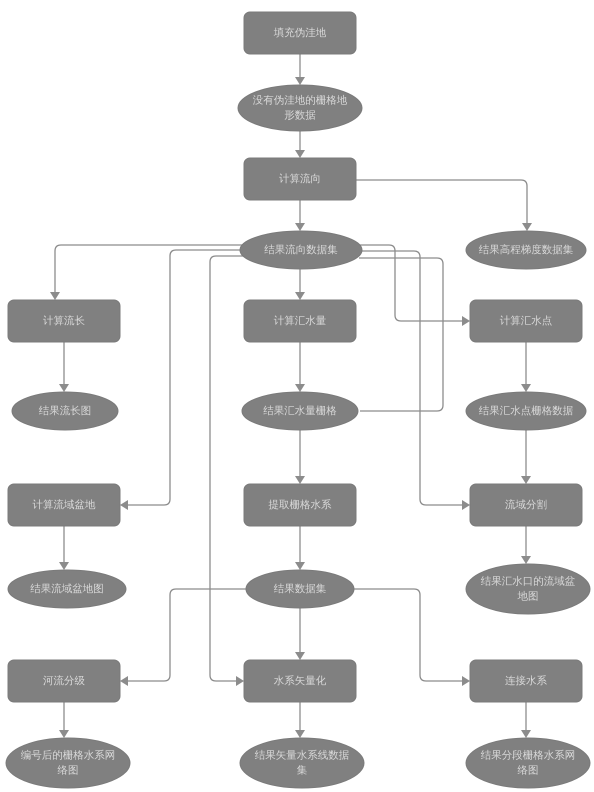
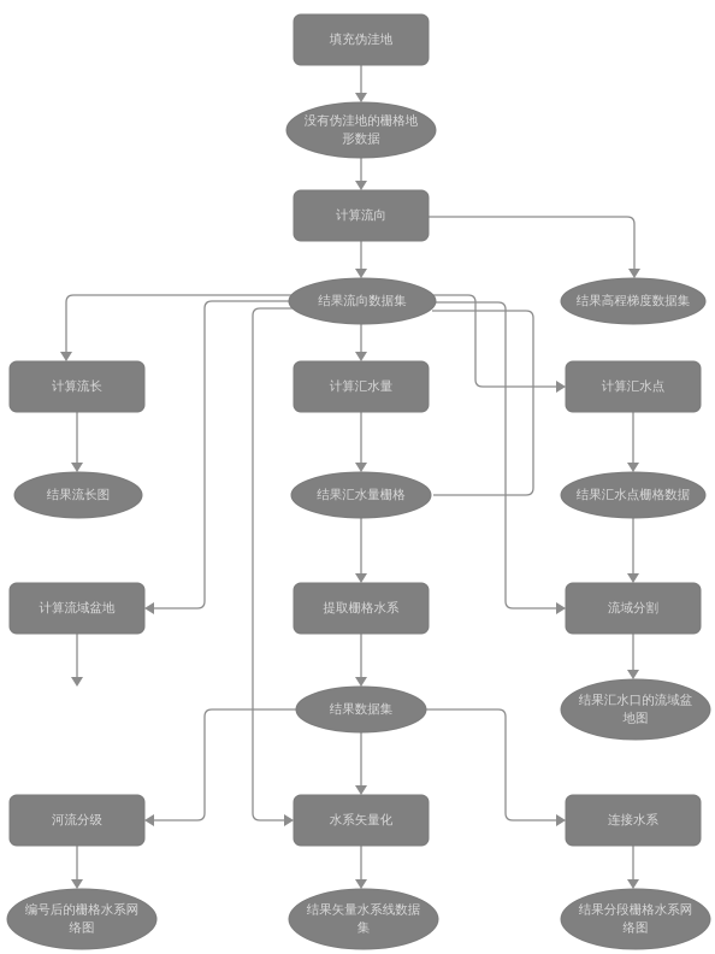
  填充伪洼地
  没有伪洼地的栅格地形数据
  计算流向
  结果流向数据集
  结果高程梯度数据集
  计算流长
  计算汇水量
  计算汇水点
  结果流长图
  结果汇水量栅格
  结果汇水点栅格数据
  计算流域盆地
  提取栅格水系
  流域分割
- 结果流域盆地图
  结果数据集
  结果汇水口的流域盆地图
  河流分级
  水系矢量化
  连接水系
  编号后的栅格水系网络图
  结果矢量水系线数据集
  结果分段栅格水系网络图
